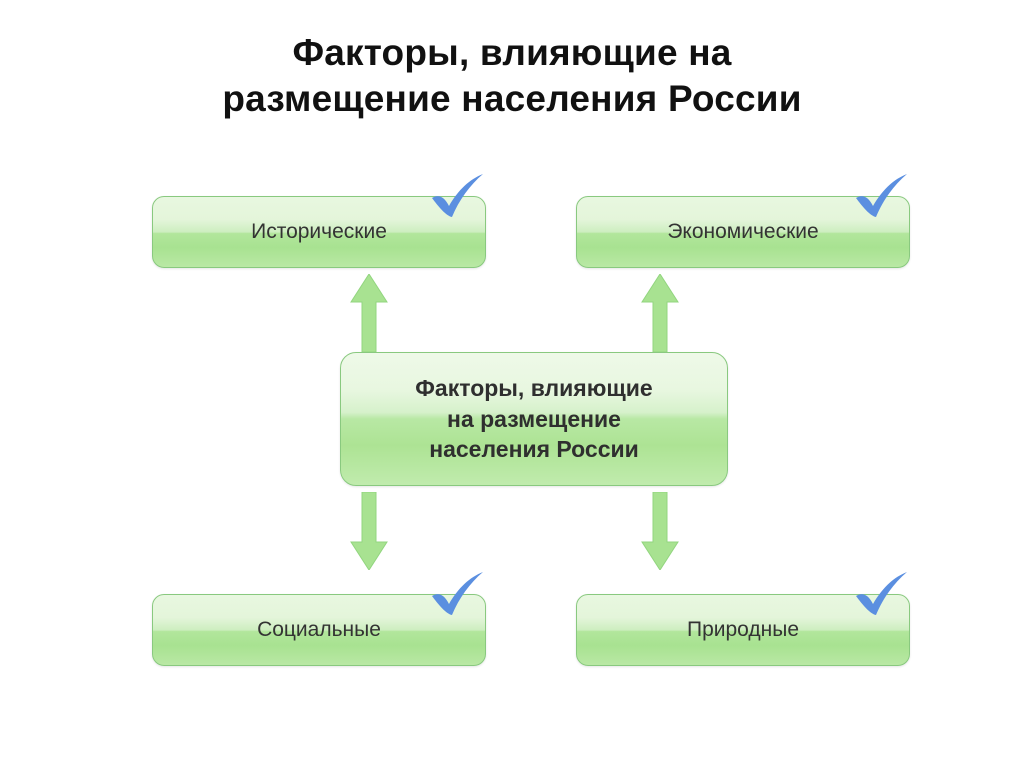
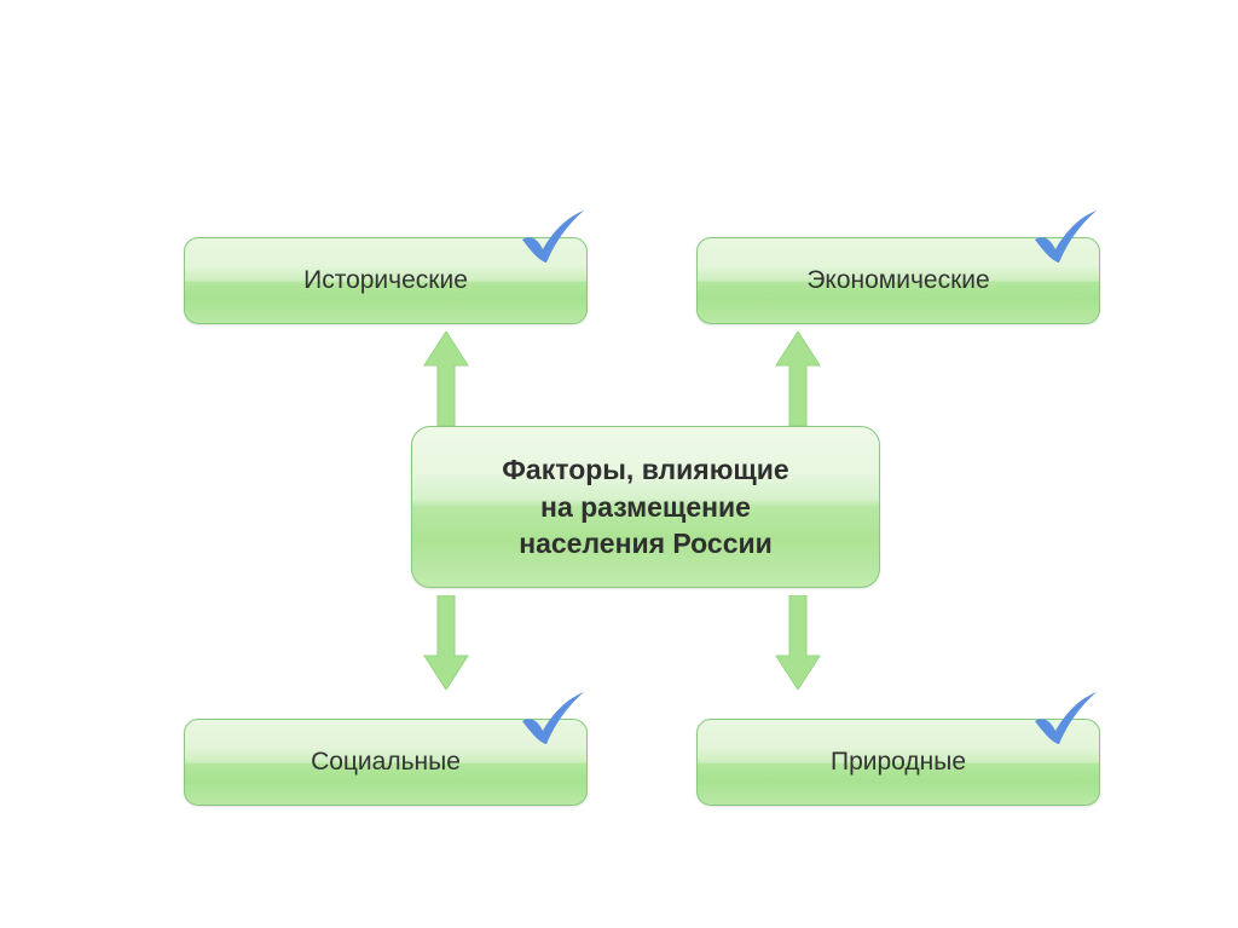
- Факторы, влияющие на
- размещение населения России
  Исторические
  Экономические
  Социальные
  Природные
  Факторы, влияющие
  на размещение
  населения России
